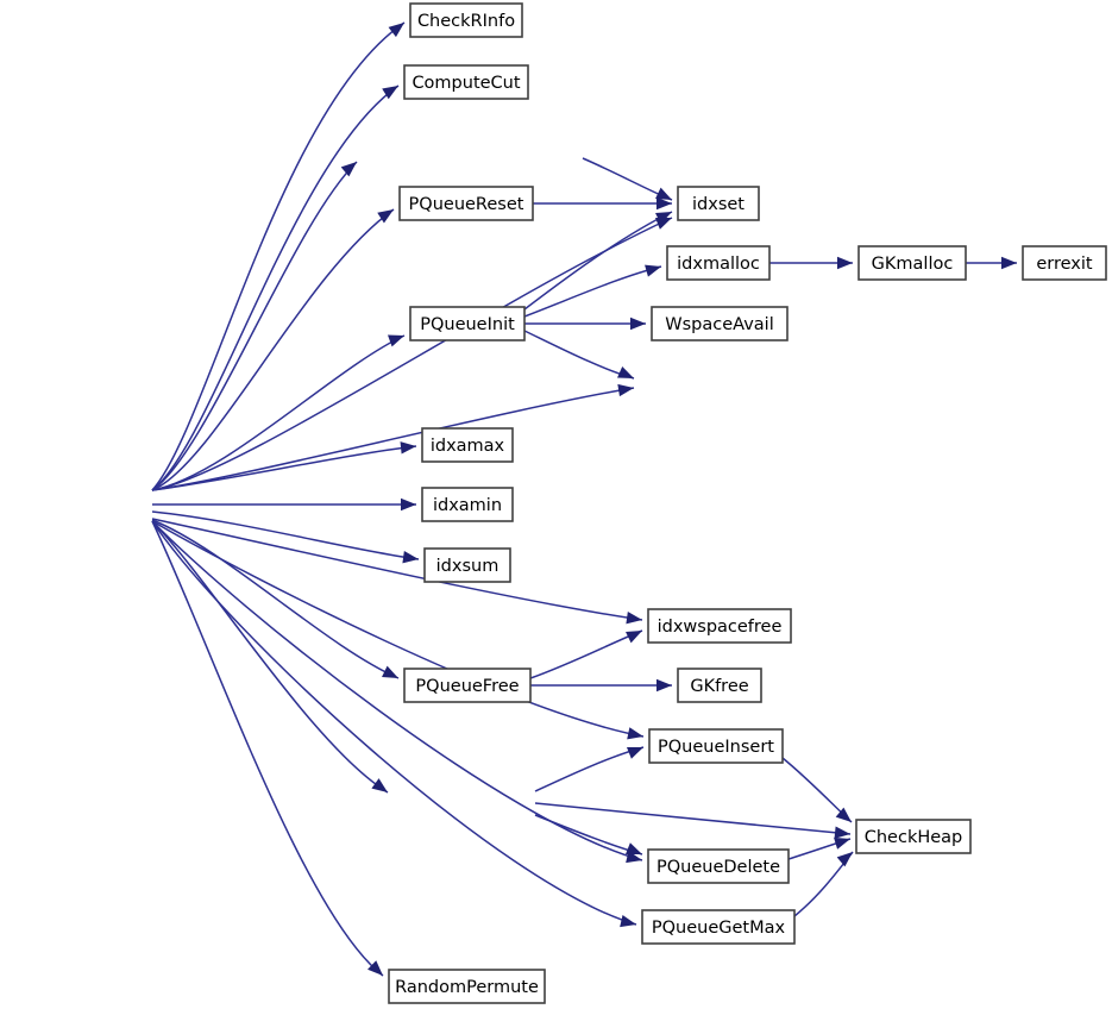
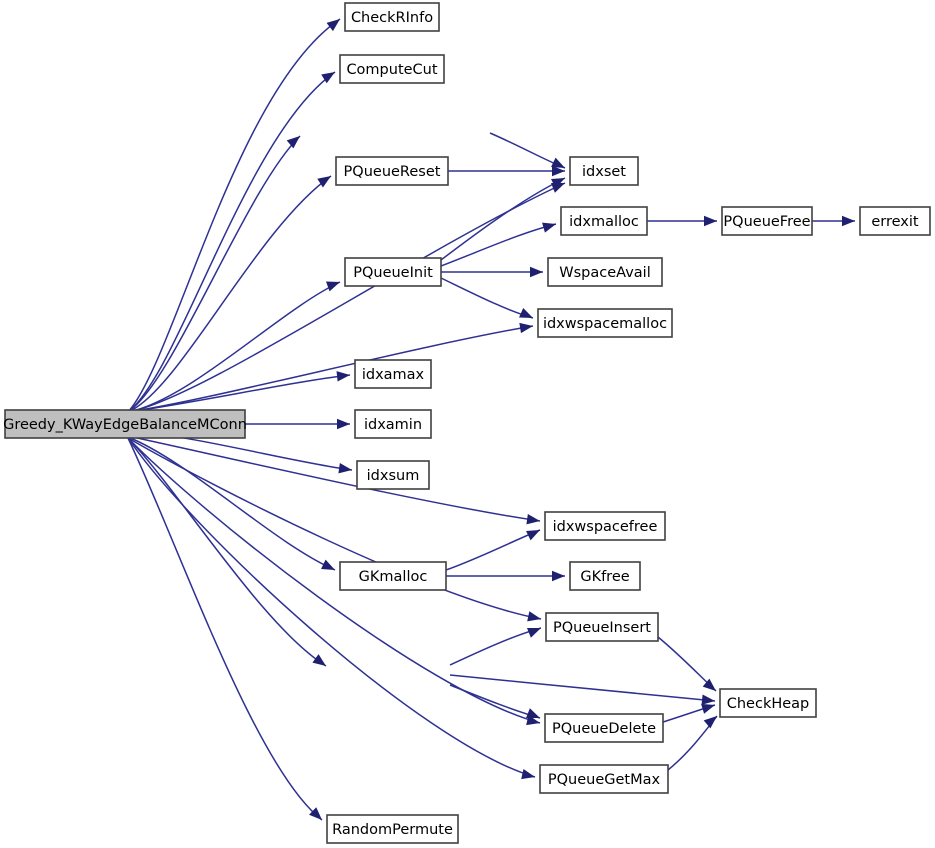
+ Greedy_KWayEdgeBalanceMConn
  CheckRInfo
  ComputeCut
  PQueueReset
  idxset
  idxmalloc
- GKmalloc
+ PQueueFree
  errexit
  PQueueInit
  WspaceAvail
+ idxwspacemalloc
  idxamax
  idxamin
  idxsum
  idxwspacefree
- PQueueFree
+ GKmalloc
  GKfree
  PQueueInsert
  CheckHeap
  PQueueDelete
  PQueueGetMax
  RandomPermute
